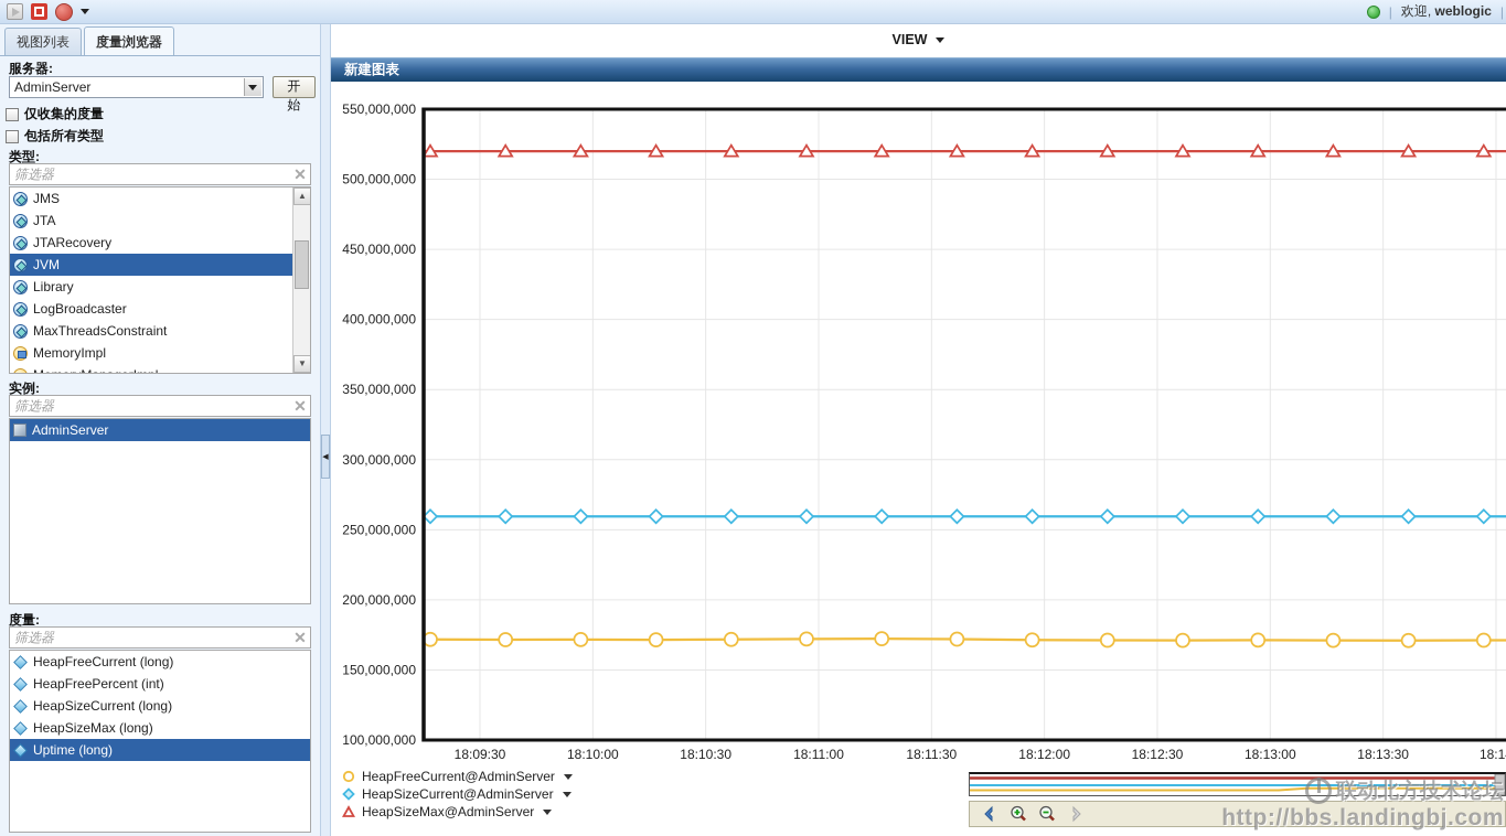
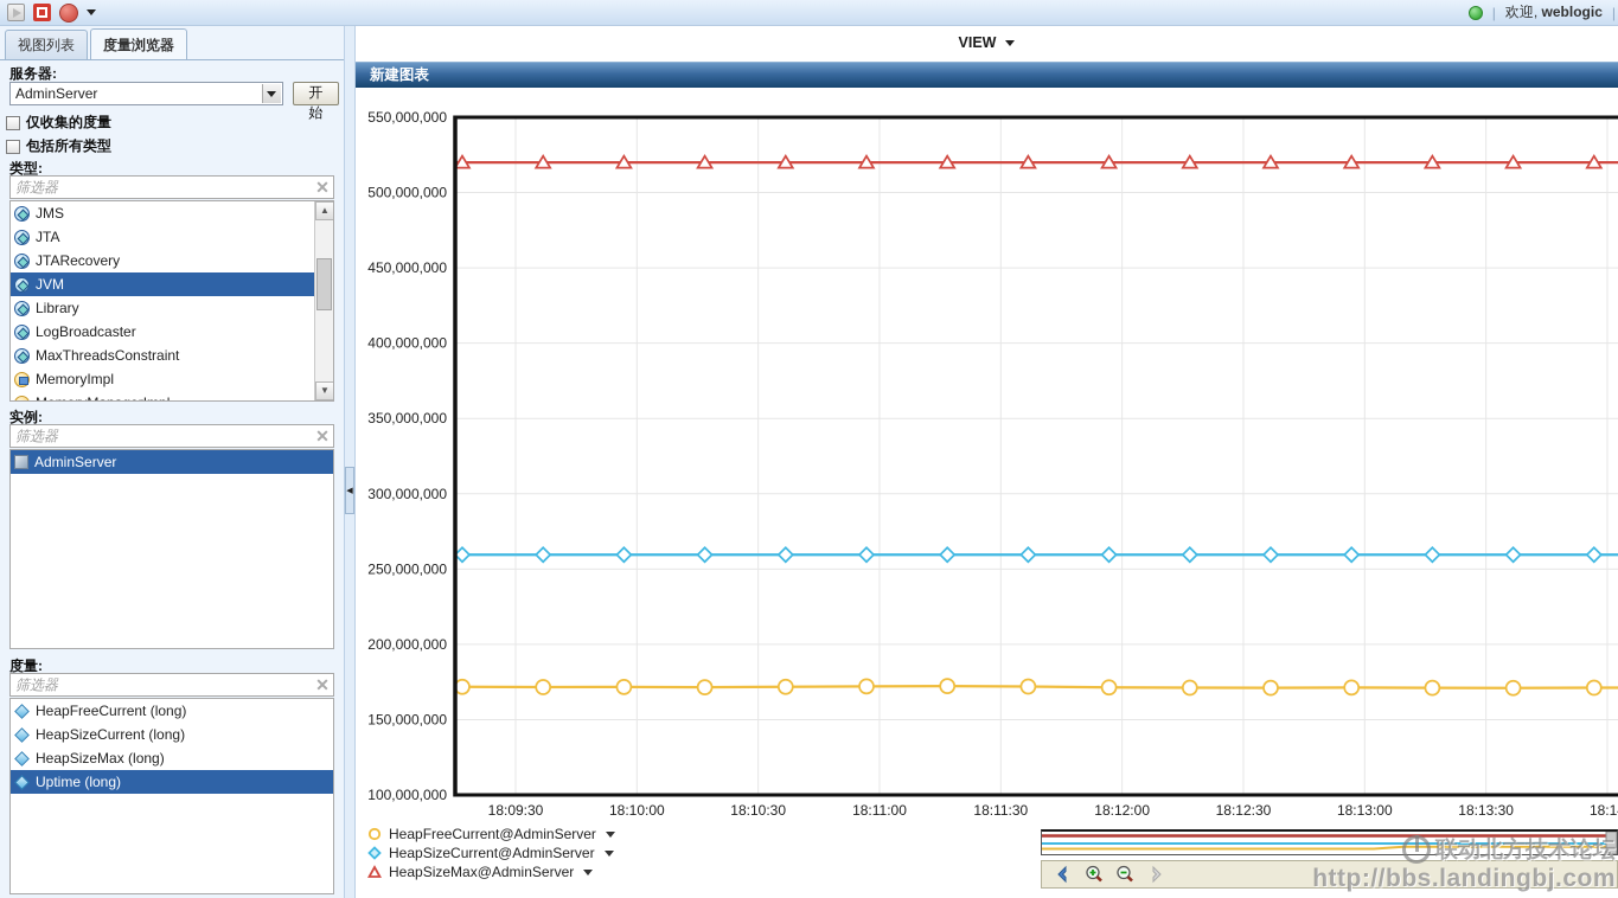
  |
  欢迎, weblogic
  |
  视图列表
  度量浏览器
  服务器:
  AdminServer
  开始
  仅收集的度量
  包括所有类型
  类型:
  筛选器
  ✕
  JMS
  JTA
  JTARecovery
  JVM
  Library
  LogBroadcaster
  MaxThreadsConstraint
  MemoryImpl
  ▲
  ▼
  实例:
  筛选器
  ✕
  AdminServer
  度量:
  筛选器
  ✕
  HeapFreeCurrent (long)
- HeapFreePercent (int)
  HeapSizeCurrent (long)
  HeapSizeMax (long)
  Uptime (long)
  VIEW
  新建图表
  550,000,000
  500,000,000
  450,000,000
  400,000,000
  350,000,000
  300,000,000
  250,000,000
  200,000,000
  150,000,000
  100,000,000
  18:09:30
  18:10:00
  18:10:30
  18:11:00
  18:11:30
  18:12:00
  18:12:30
  18:13:00
  18:13:30
  18:1
  HeapFreeCurrent@AdminServer
  HeapSizeCurrent@AdminServer
  HeapSizeMax@AdminServer
  联动北方技术论坛
  http://bbs.landingbj.com
